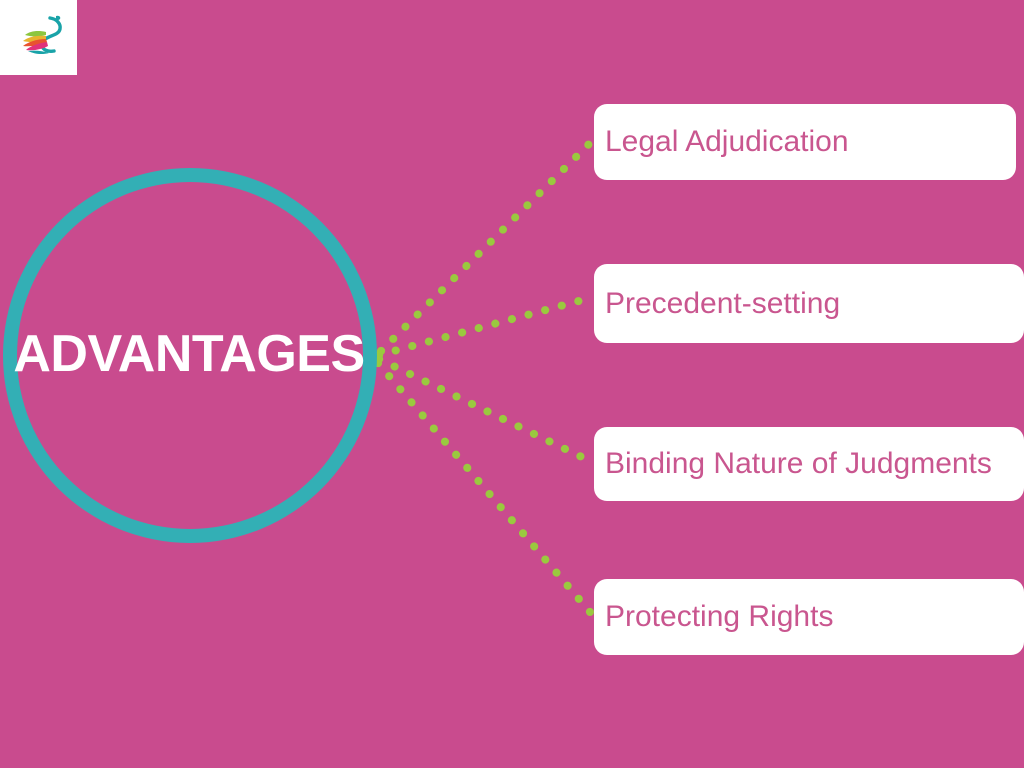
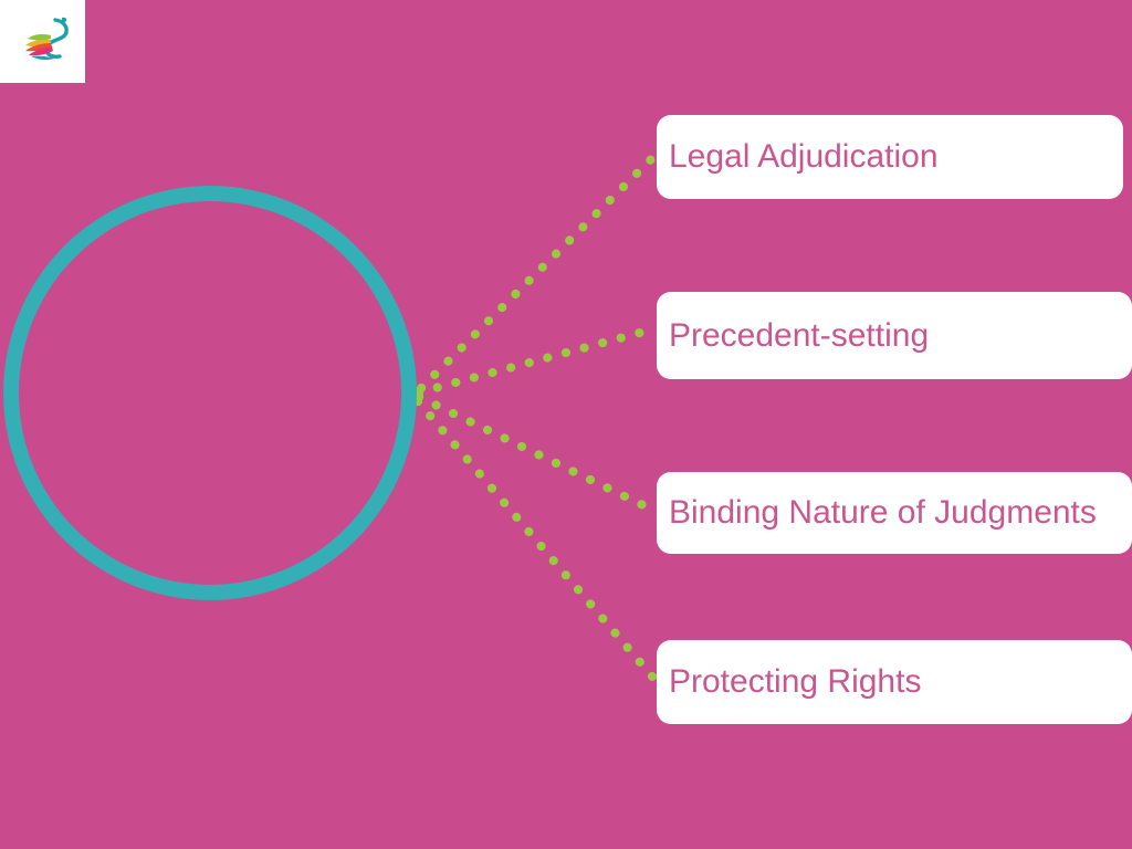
- ADVANTAGES
  Legal Adjudication
  Precedent-setting
  Binding Nature of Judgments
  Protecting Rights
